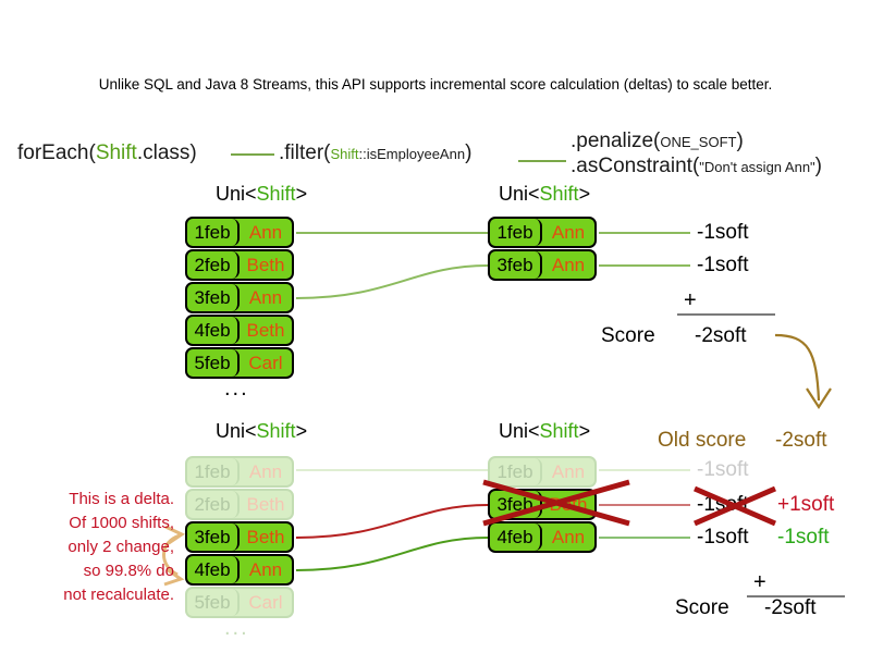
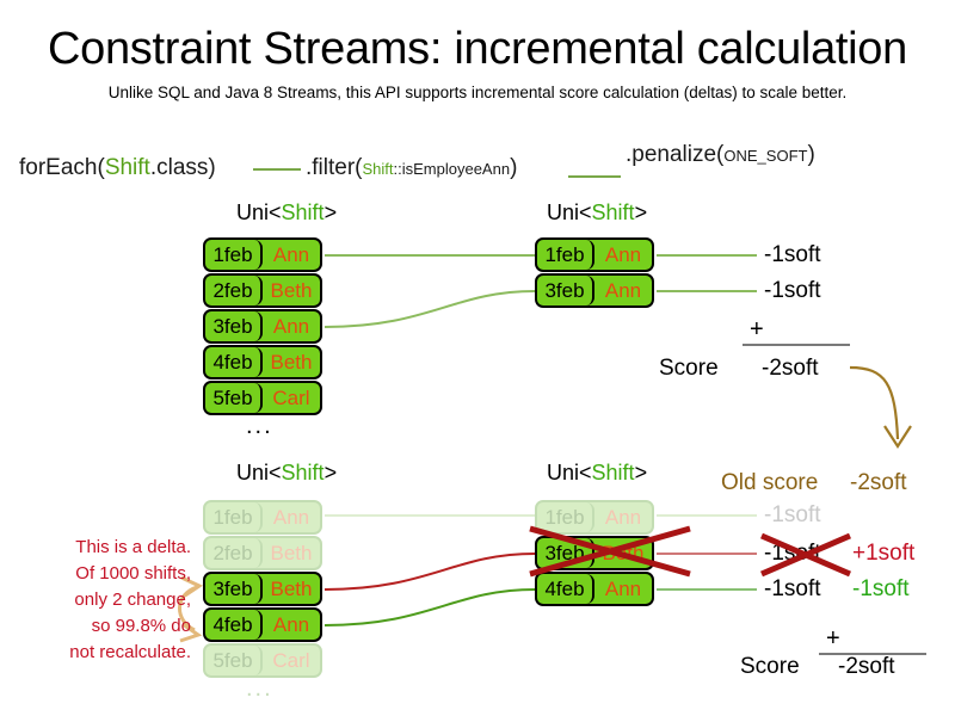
+ Constraint Streams: incremental calculation
  Unlike SQL and Java 8 Streams, this API supports incremental score calculation (deltas) to scale better.
  forEach(Shift.class)
  .filter(Shift::isEmployeeAnn)
  .penalize(ONE_SOFT)
- .asConstraint("Don't assign Ann")
  Uni<Shift>
  Uni<Shift>
  1feb
  Ann
  2feb
  Beth
  3feb
  Ann
  4feb
  Beth
  5feb
  Carl
  ...
  1feb
  Ann
  3feb
  Ann
  -1soft
  -1soft
  +
  Score
  -2soft
  Uni<Shift>
  Uni<Shift>
  Old score
  -2soft
  1feb
  Ann
  2feb
  Beth
  3feb
  Beth
  4feb
  Ann
  5feb
  Carl
  ...
  1feb
  Ann
  3feb
  4feb
  Ann
  -1soft
  -1soft
  +1soft
  -1soft
  +
  Score
  -2soft
  This is a delta.
  Of 1000 shifts,
  only 2 change,
  so 99.8% do
  not recalculate.
